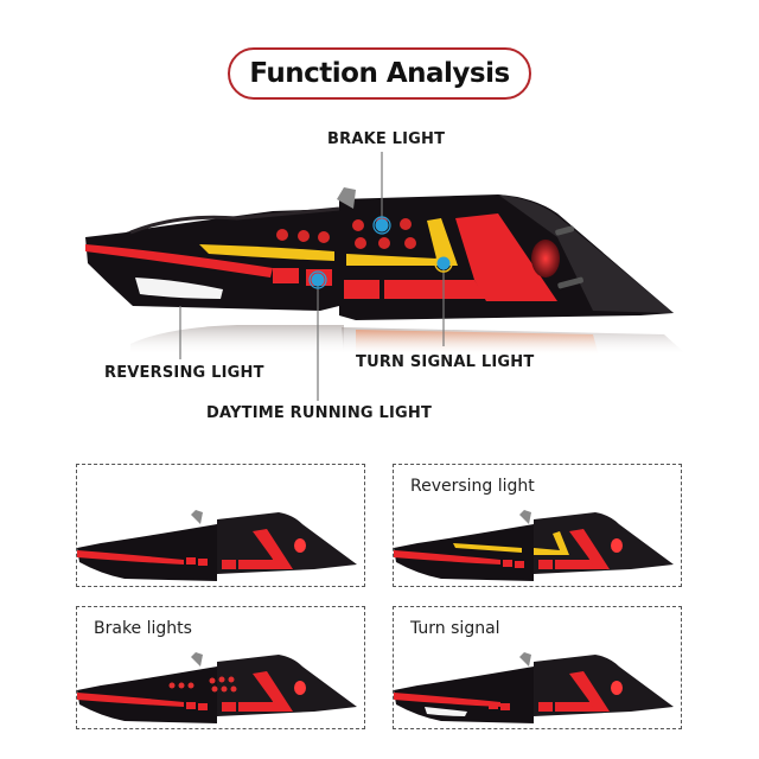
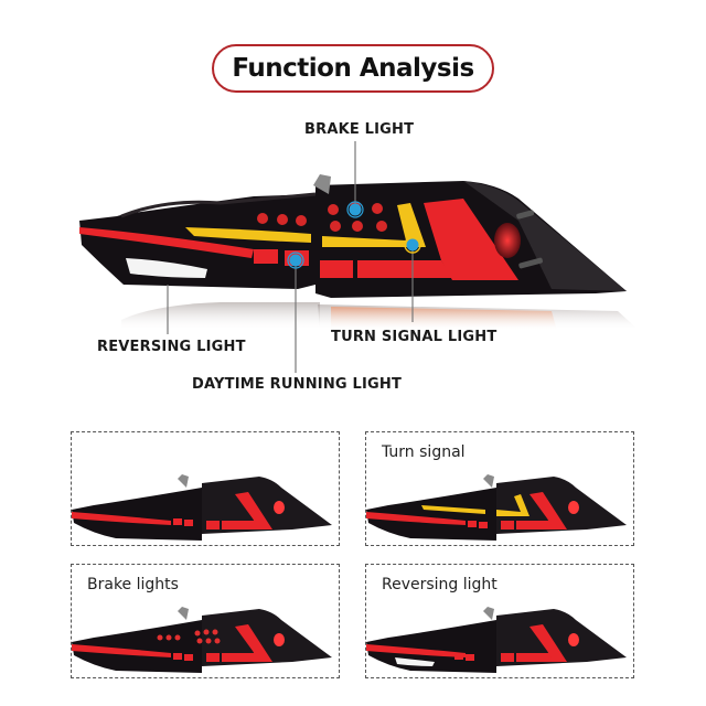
  Function Analysis
  BRAKE LIGHT
  REVERSING LIGHT
  TURN SIGNAL LIGHT
  DAYTIME RUNNING LIGHT
- Reversing light
+ Turn signal
  Brake lights
- Turn signal
+ Reversing light
